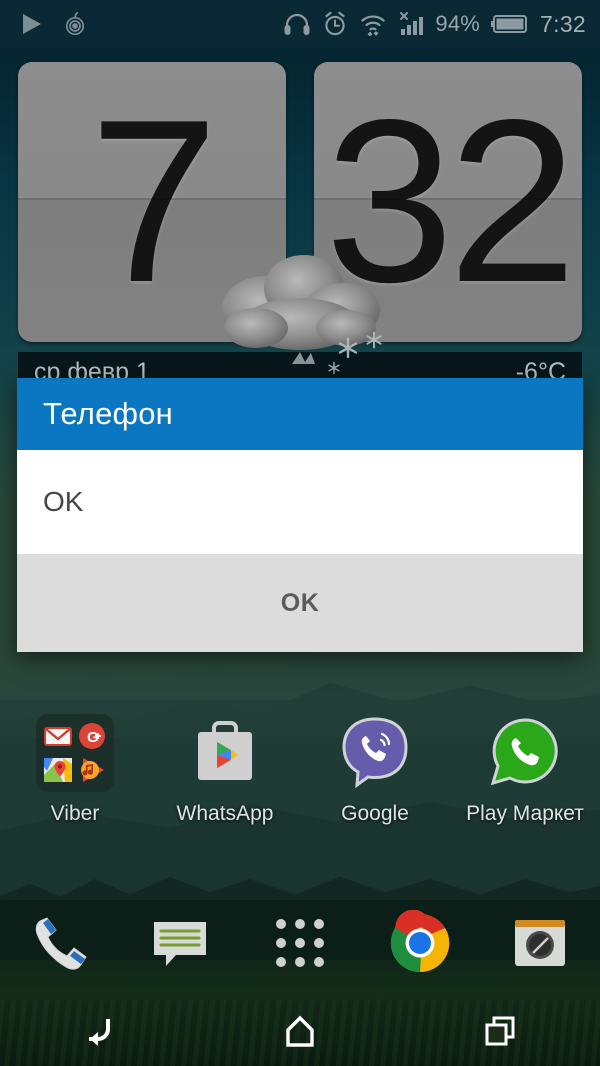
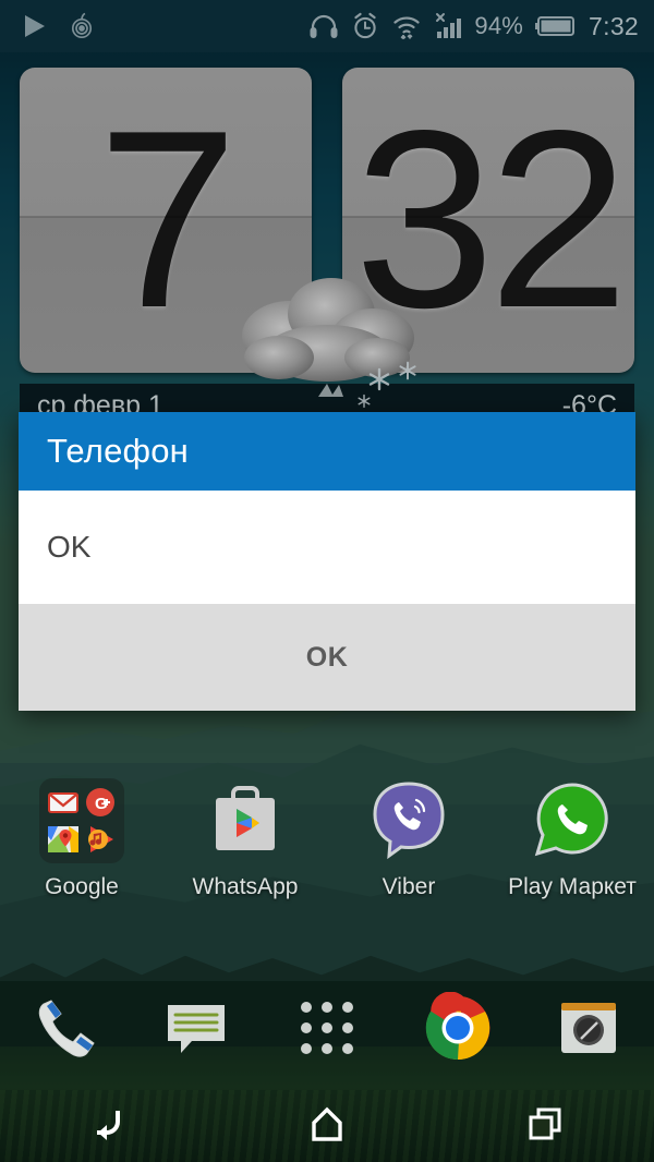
  94%
  7:32
  7
  32
  ср февр 1
  -6°C
  Телефон
  OK
  OK
  G
- Viber
+ Google
  WhatsApp
- Google
+ Viber
  Play Маркет
